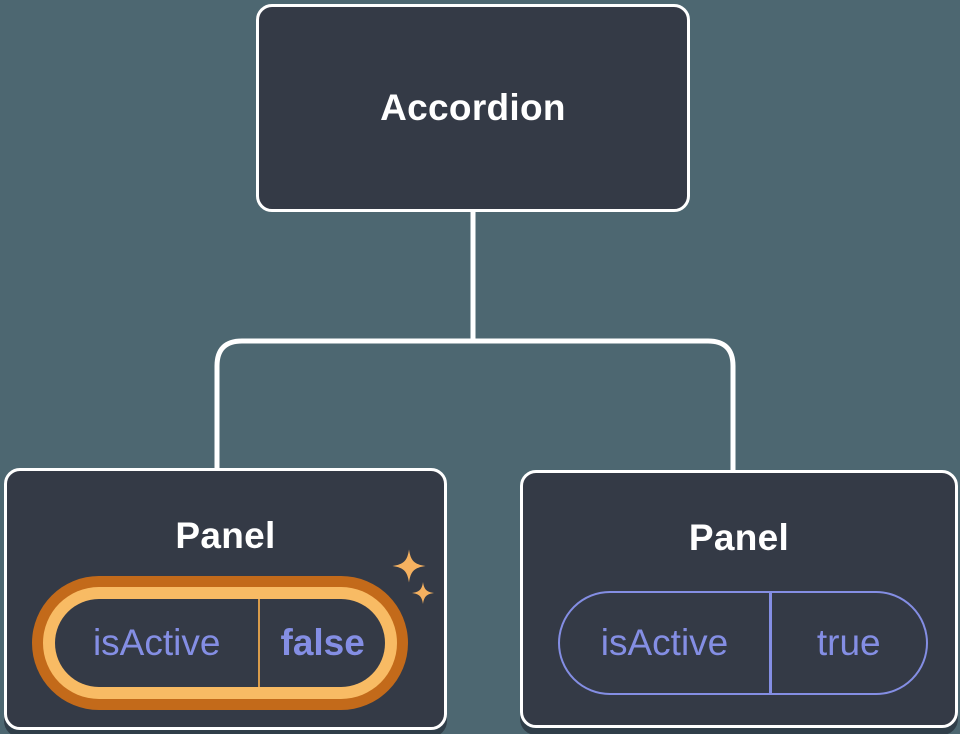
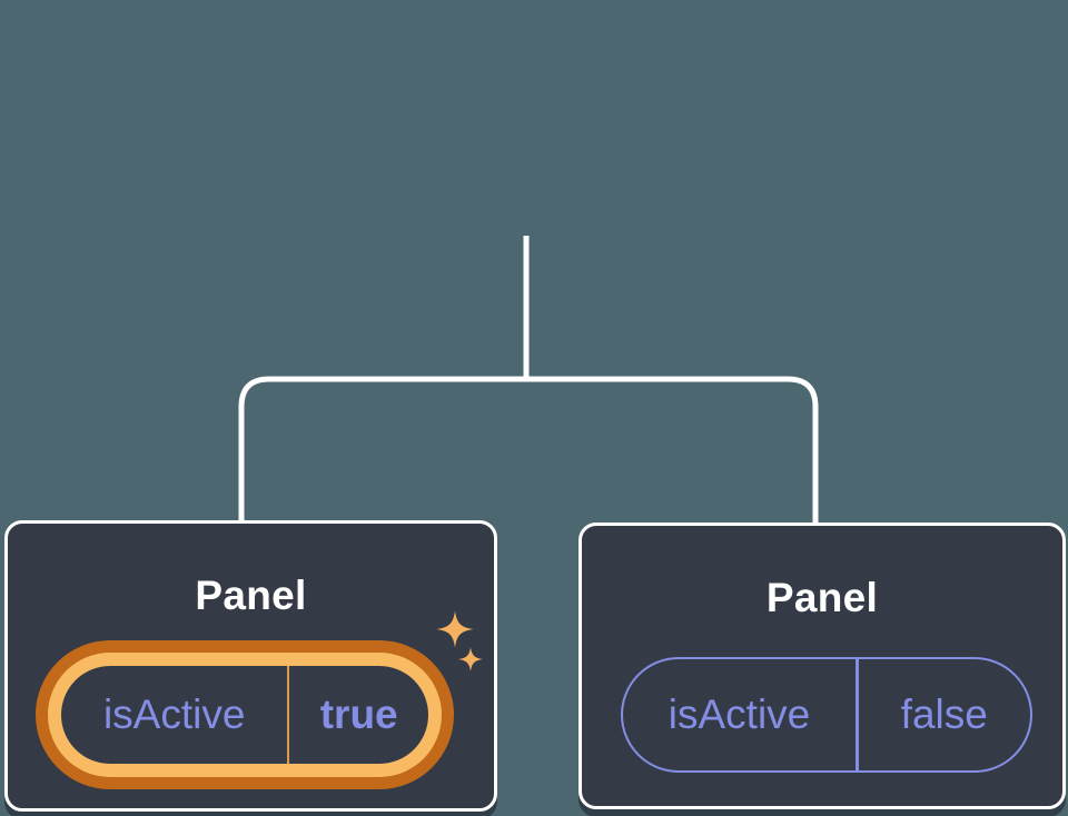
- Accordion
  Panel
  isActive
- false
+ true
  Panel
  isActive
- true
+ false
